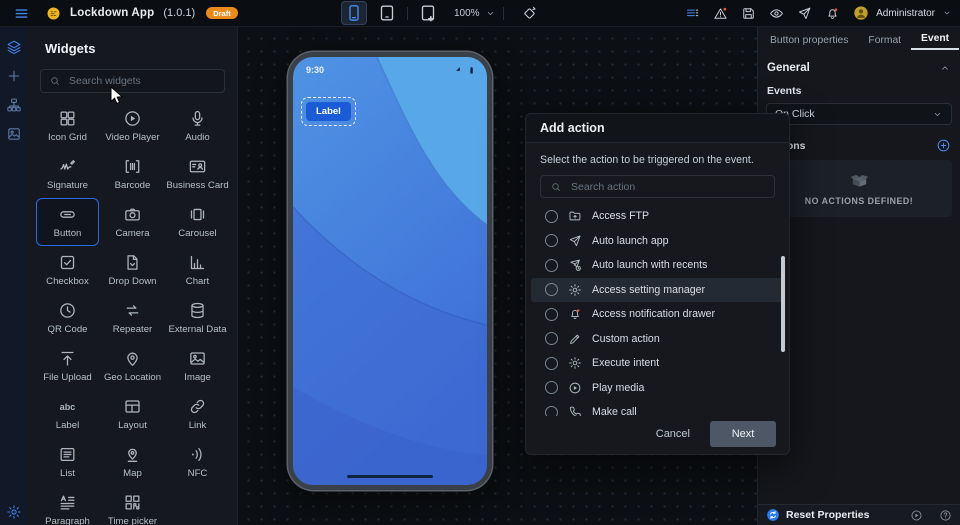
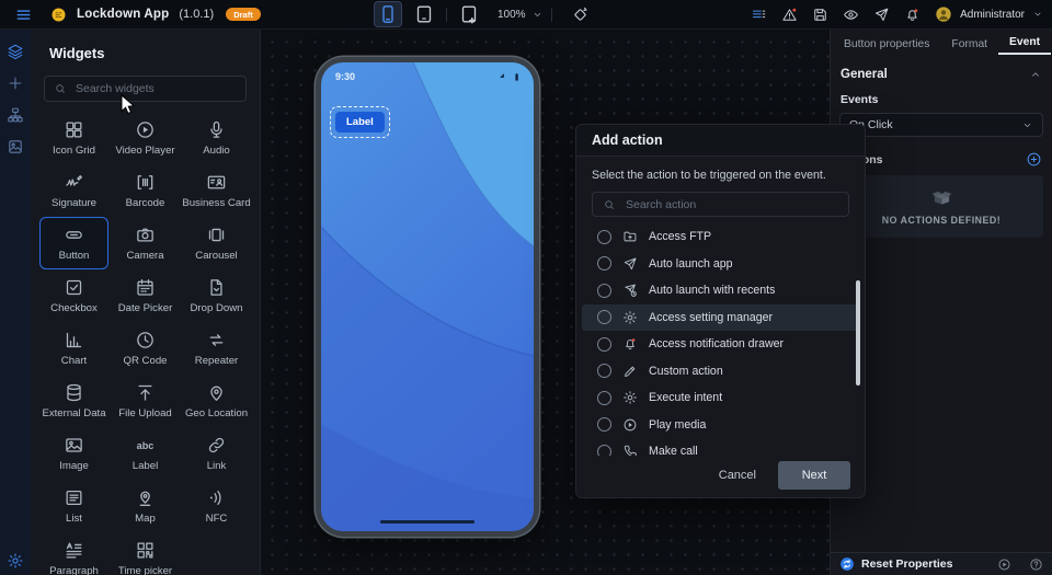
  Lockdown App
  (1.0.1)
  Draft
  100%
  Administrator
  Widgets
  Search widgets
  Icon Grid
  Video Player
  Audio
  Signature
  Barcode
  Business Card
  Button
  Camera
  Carousel
  Checkbox
+ Date Picker
  Drop Down
  Chart
  QR Code
  Repeater
  External Data
  File Upload
  Geo Location
  Image
  abc
  Label
- Layout
  Link
  List
  Map
  NFC
  Paragraph
  Time picker
  9:30
  Label
  Button properties
  Format
  Event
  General
  Events
  Click
  NO ACTIONS DEFINED!
  Reset Properties
  Add action
  Select the action to be triggered on the event.
  Search action
  Access FTP
  Auto launch app
  Auto launch with recents
  Access setting manager
  Access notification drawer
  Custom action
  Execute intent
  Play media
  Make call
  Cancel
  Next
